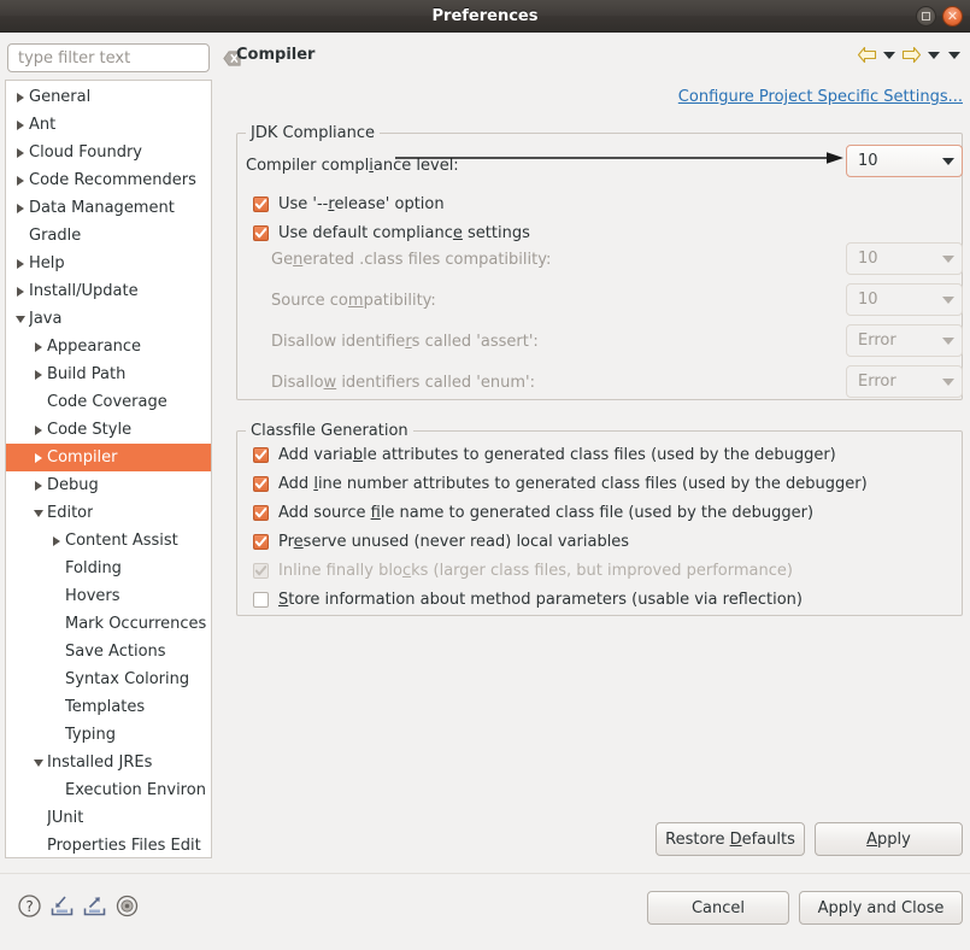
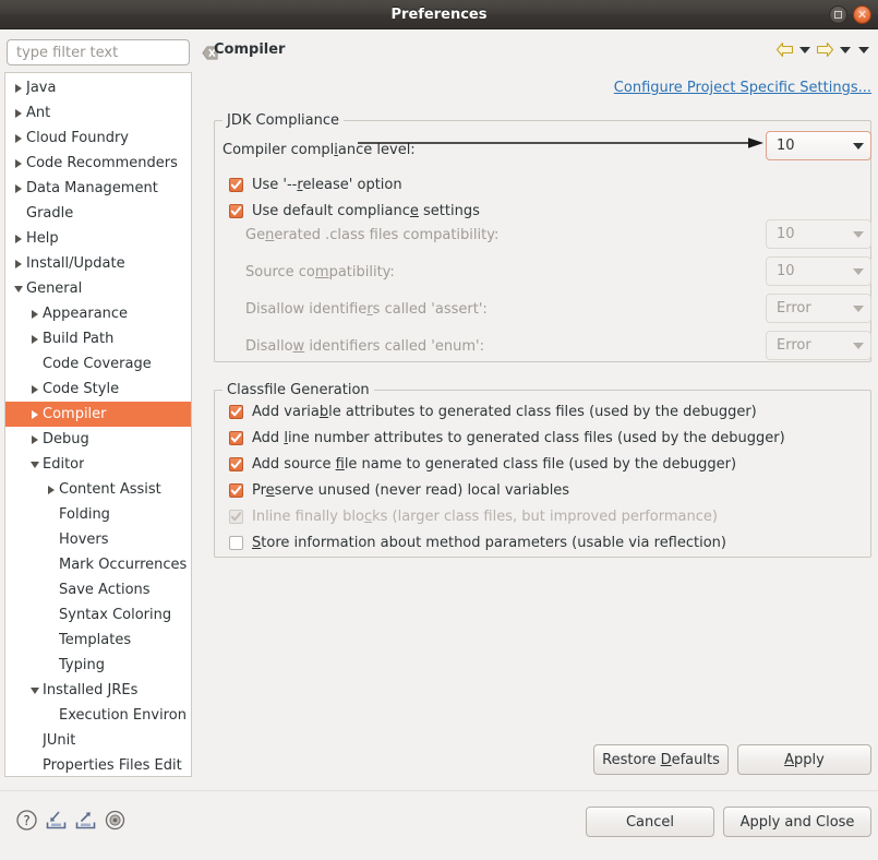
  Preferences
  ✕
  type filter text
- General
+ Java
  Ant
  Cloud Foundry
  Code Recommenders
  Data Management
  Gradle
  Help
  Install/Update
- Java
+ General
  Appearance
  Build Path
  Code Coverage
  Code Style
  Compiler
  Debug
  Editor
  Content Assist
  Folding
  Hovers
  Mark Occurrences
  Save Actions
  Syntax Coloring
  Templates
  Typing
  Installed JREs
  Execution Environ
  JUnit
  Properties Files Edit
  Compiler
  Configure Project Specific Settings...
  JDK Compliance
  Compiler compliance level:
  10
  Use '--release' option
  Use default compliance settings
  Generated .class files compatibility:
  10
  Source compatibility:
  10
  Disallow identifiers called 'assert':
  Error
  Disallow identifiers called 'enum':
  Error
  Classfile Generation
  Add variable attributes to generated class files (used by the debugger)
  Add line number attributes to generated class files (used by the debugger)
  Add source fle name to generated class file (used by the debugger)
  Preserve unused (never read) local variables
  Inline finally blocks (larger class files, but improved performance)
  Store information about method parameters (usable via reflection)
  Restore Defaults
  Apply
  ?
  Cancel
  Apply and Close
